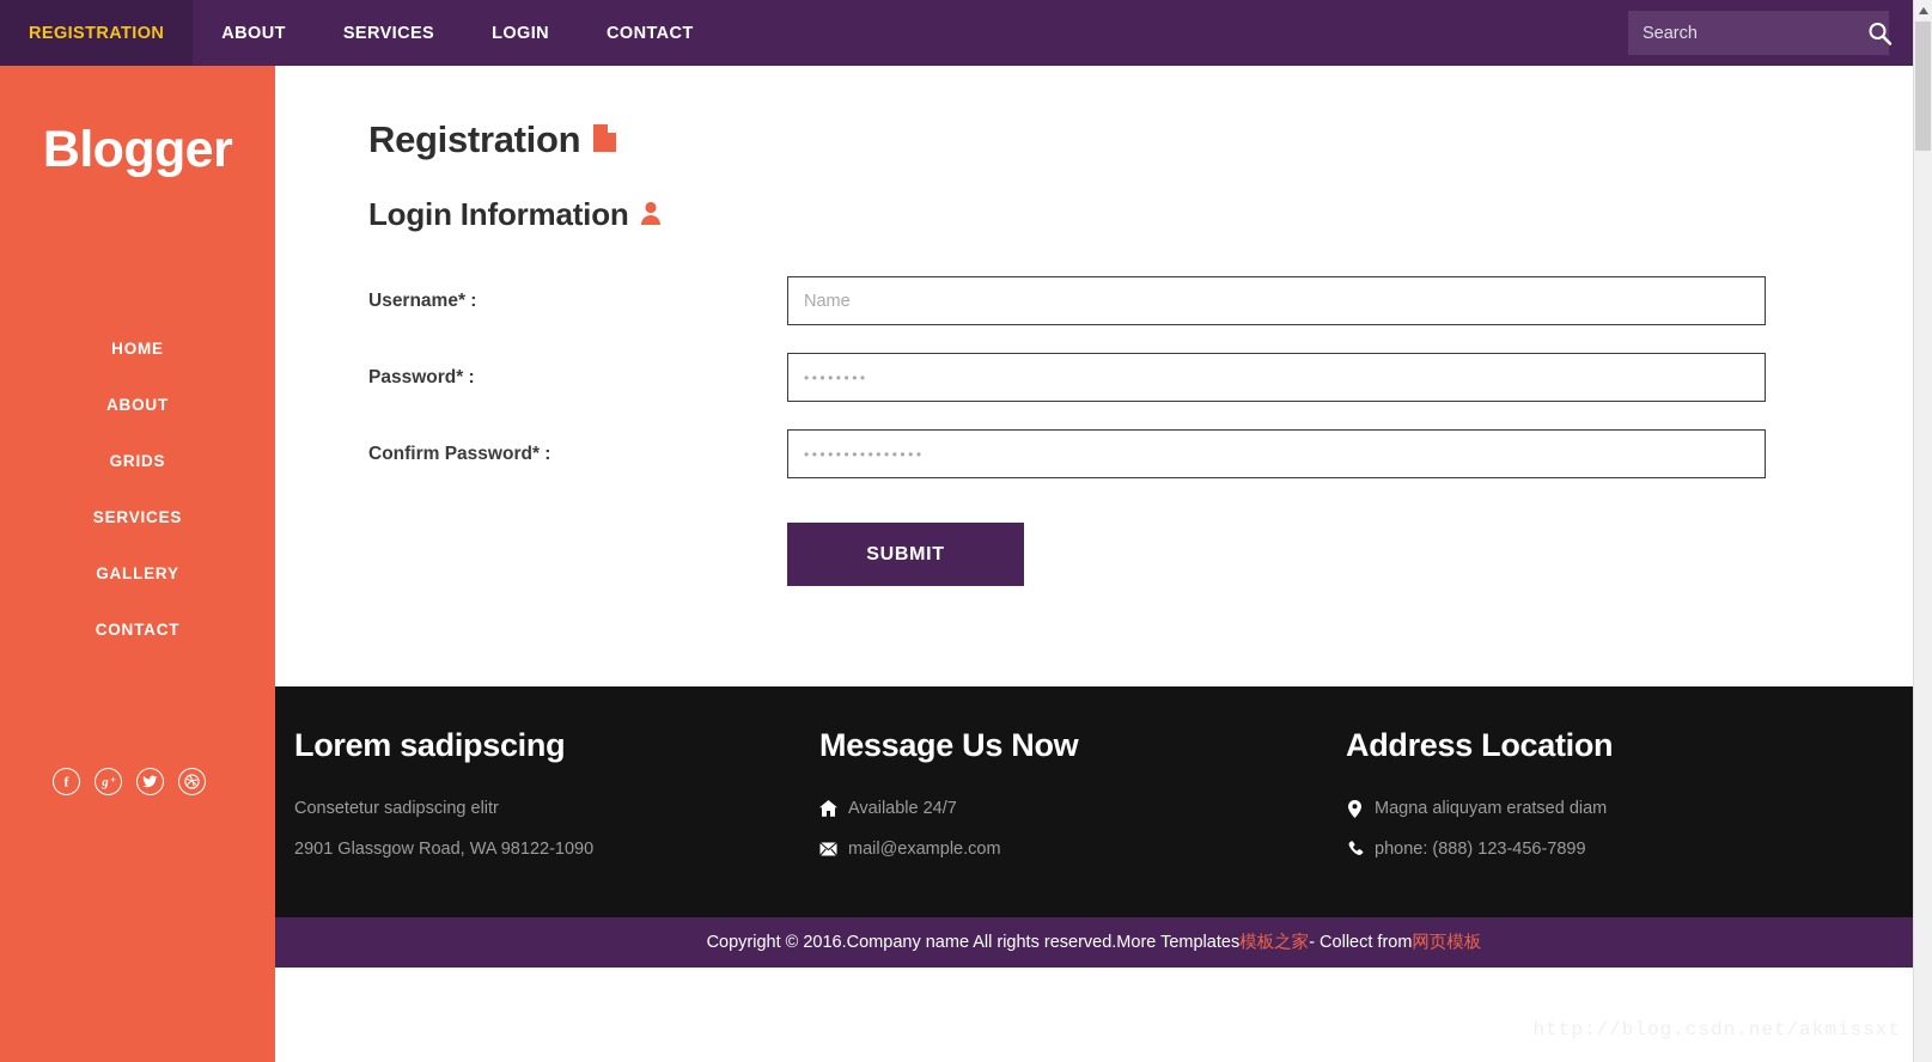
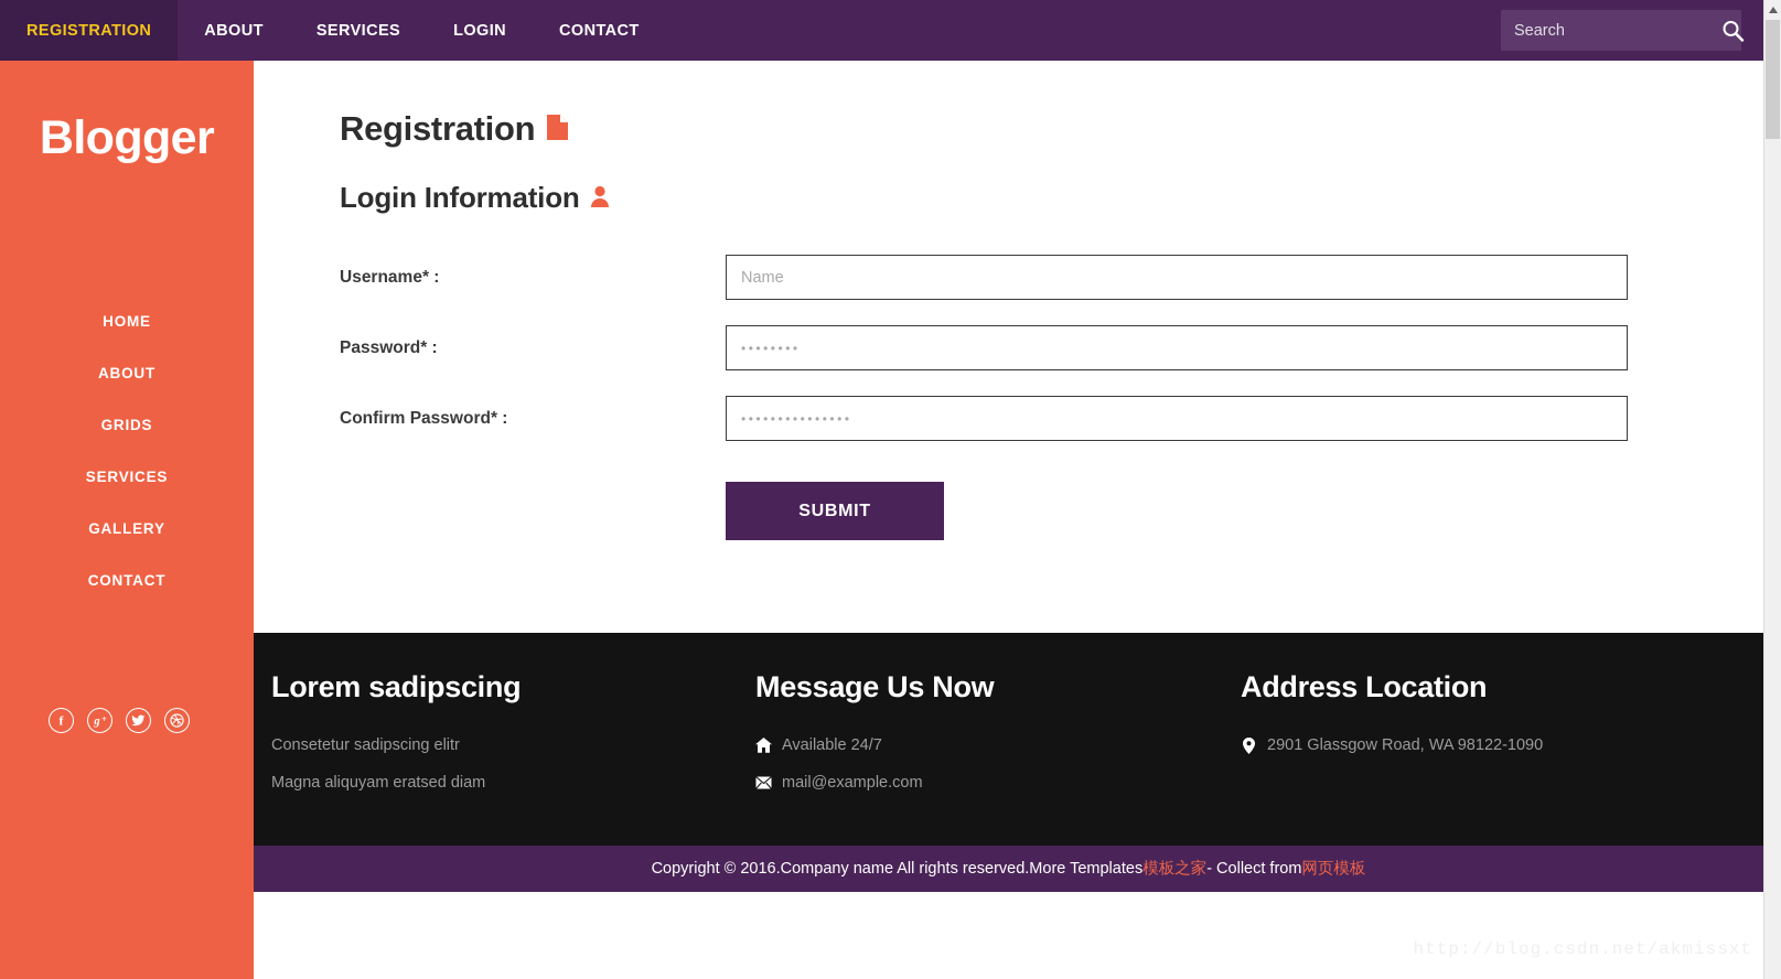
  REGISTRATION
  ABOUT
  SERVICES
  LOGIN
  CONTACT
  Search
  Blogger
  HOME
  ABOUT
  GRIDS
  SERVICES
  GALLERY
  CONTACT
  f
  g
  +
  Registration
  Login Information
  Username* :
  Name
  Password* :
  ••••••••
  Confirm Password* :
  •••••••••••••••
  SUBMIT
  Lorem sadipscing
  Consetetur sadipscing elitr
- 2901 Glassgow Road, WA 98122-1090
+ Magna aliquyam eratsed diam
  Message Us Now
  Available 24/7
  mail@example.com
  Address Location
- Magna aliquyam eratsed diam
+ 2901 Glassgow Road, WA 98122-1090
- phone: (888) 123-456-7899
  Copyright © 2016.Company name All rights reserved.More Templates
  模板之家
  - Collect from
  网页模板
